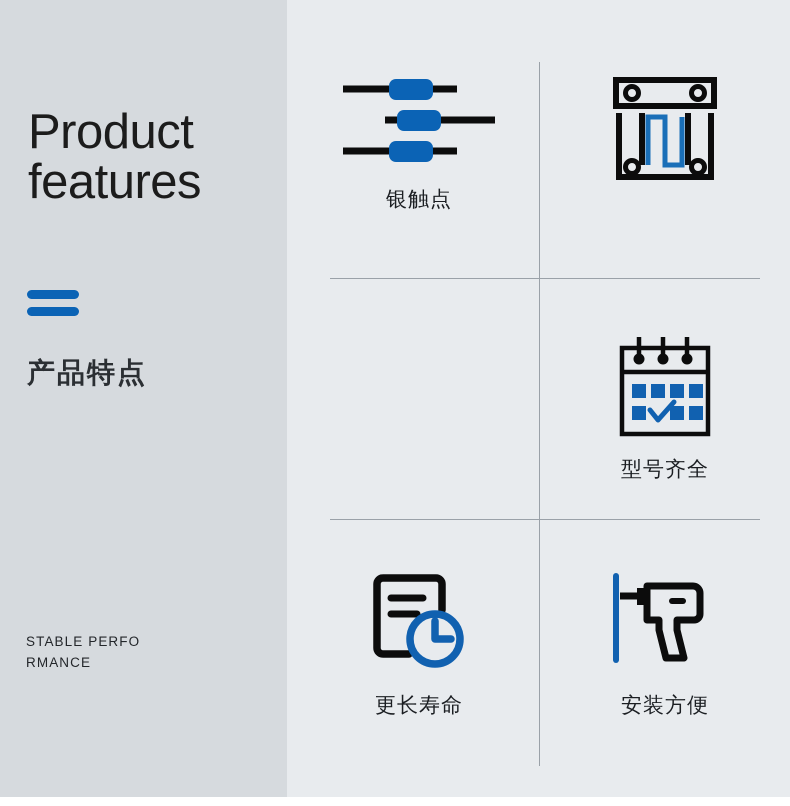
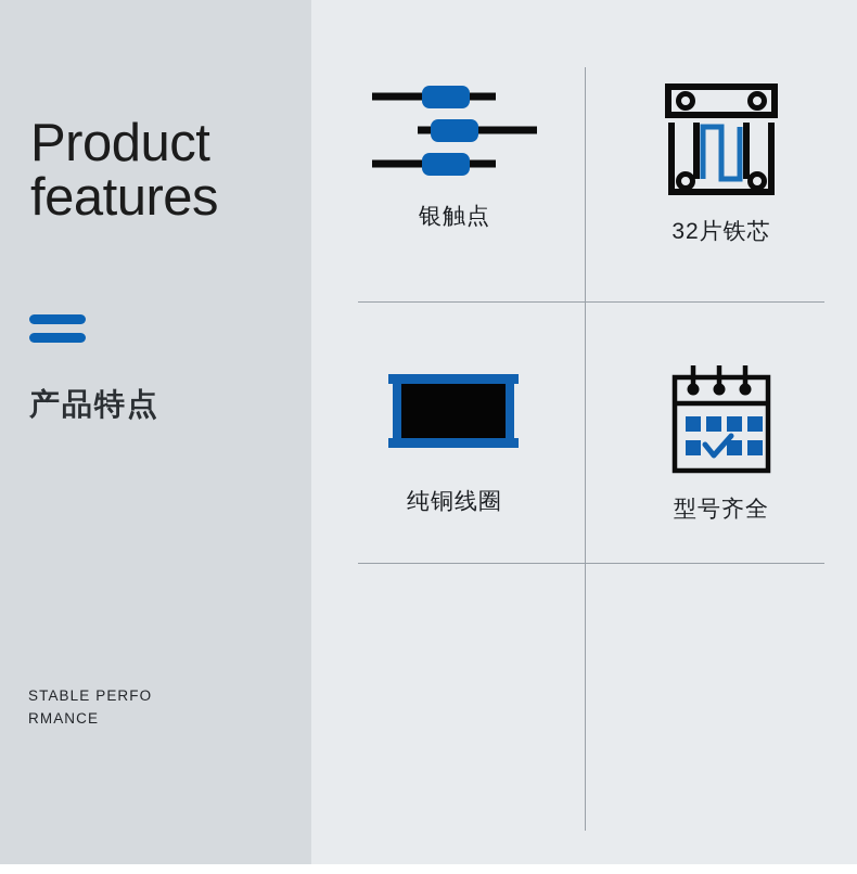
  Product
  features
  产品特点
  STABLE PERFO
  RMANCE
  银触点
+ 32片铁芯
+ 纯铜线圈
  型号齐全
- 更长寿命
- 安装方便
